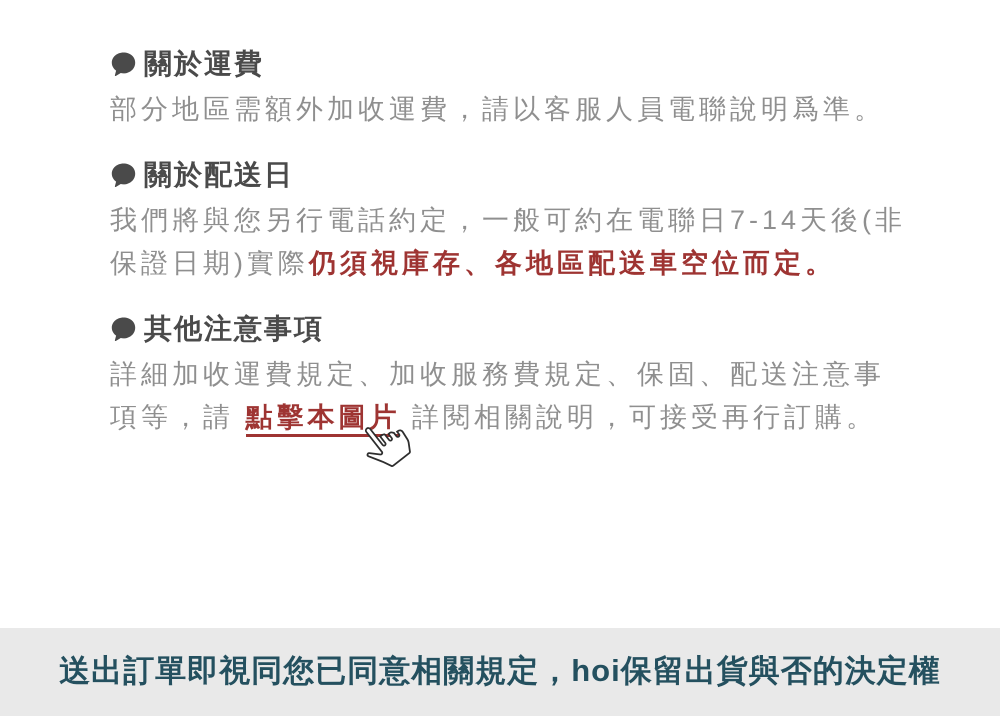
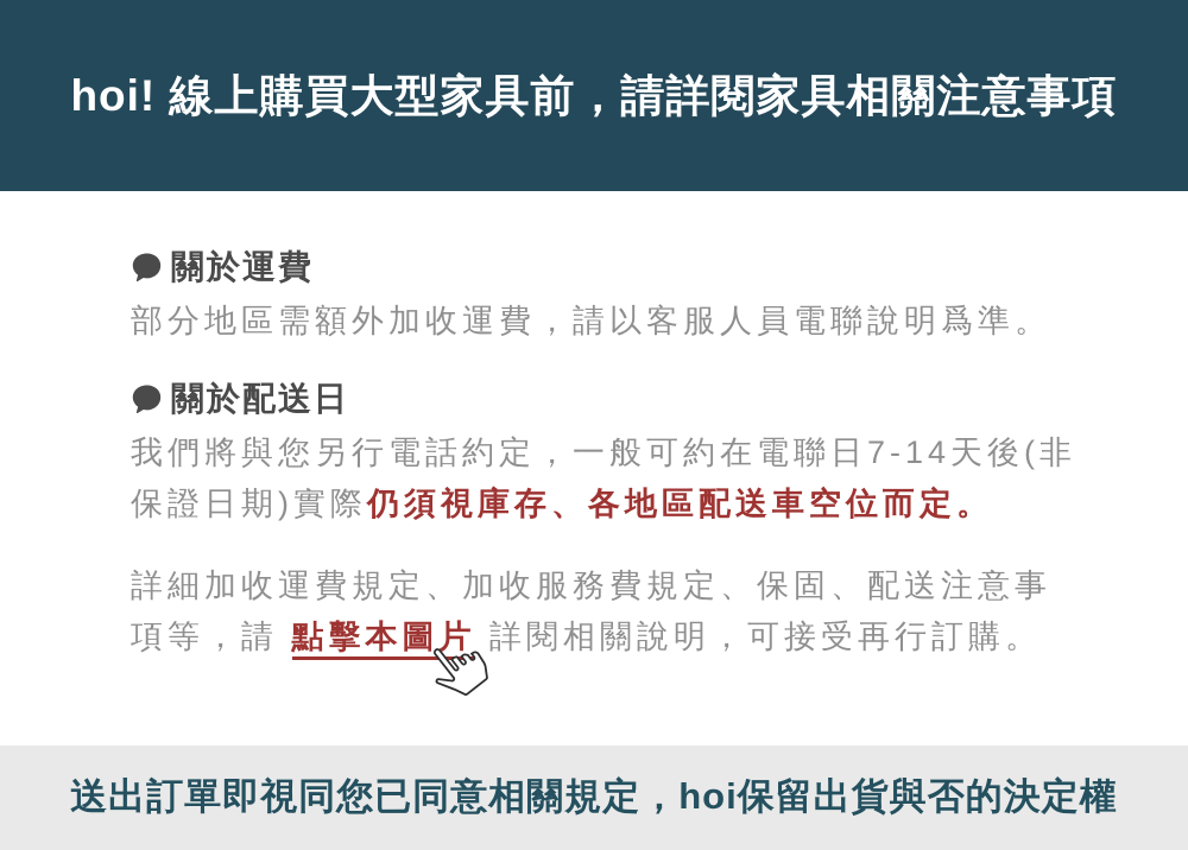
+ hoi! 線上購買大型家具前，請詳閱家具相關注意事項
  關於運費
  部分地區需額外加收運費，請以客服人員電聯說明爲準。
  關於配送日
  我們將與您另行電話約定，一般可約在電聯日7-14天後(非
  保證日期)實際仍須視庫存、各地區配送車空位而定。
- 其他注意事項
  詳細加收運費規定、加收服務費規定、保固、配送注意事
  項等，請 點擊本圖片 詳閱相關說明，可接受再行訂購。
  送出訂單即視同您已同意相關規定，hoi保留出貨與否的決定權
